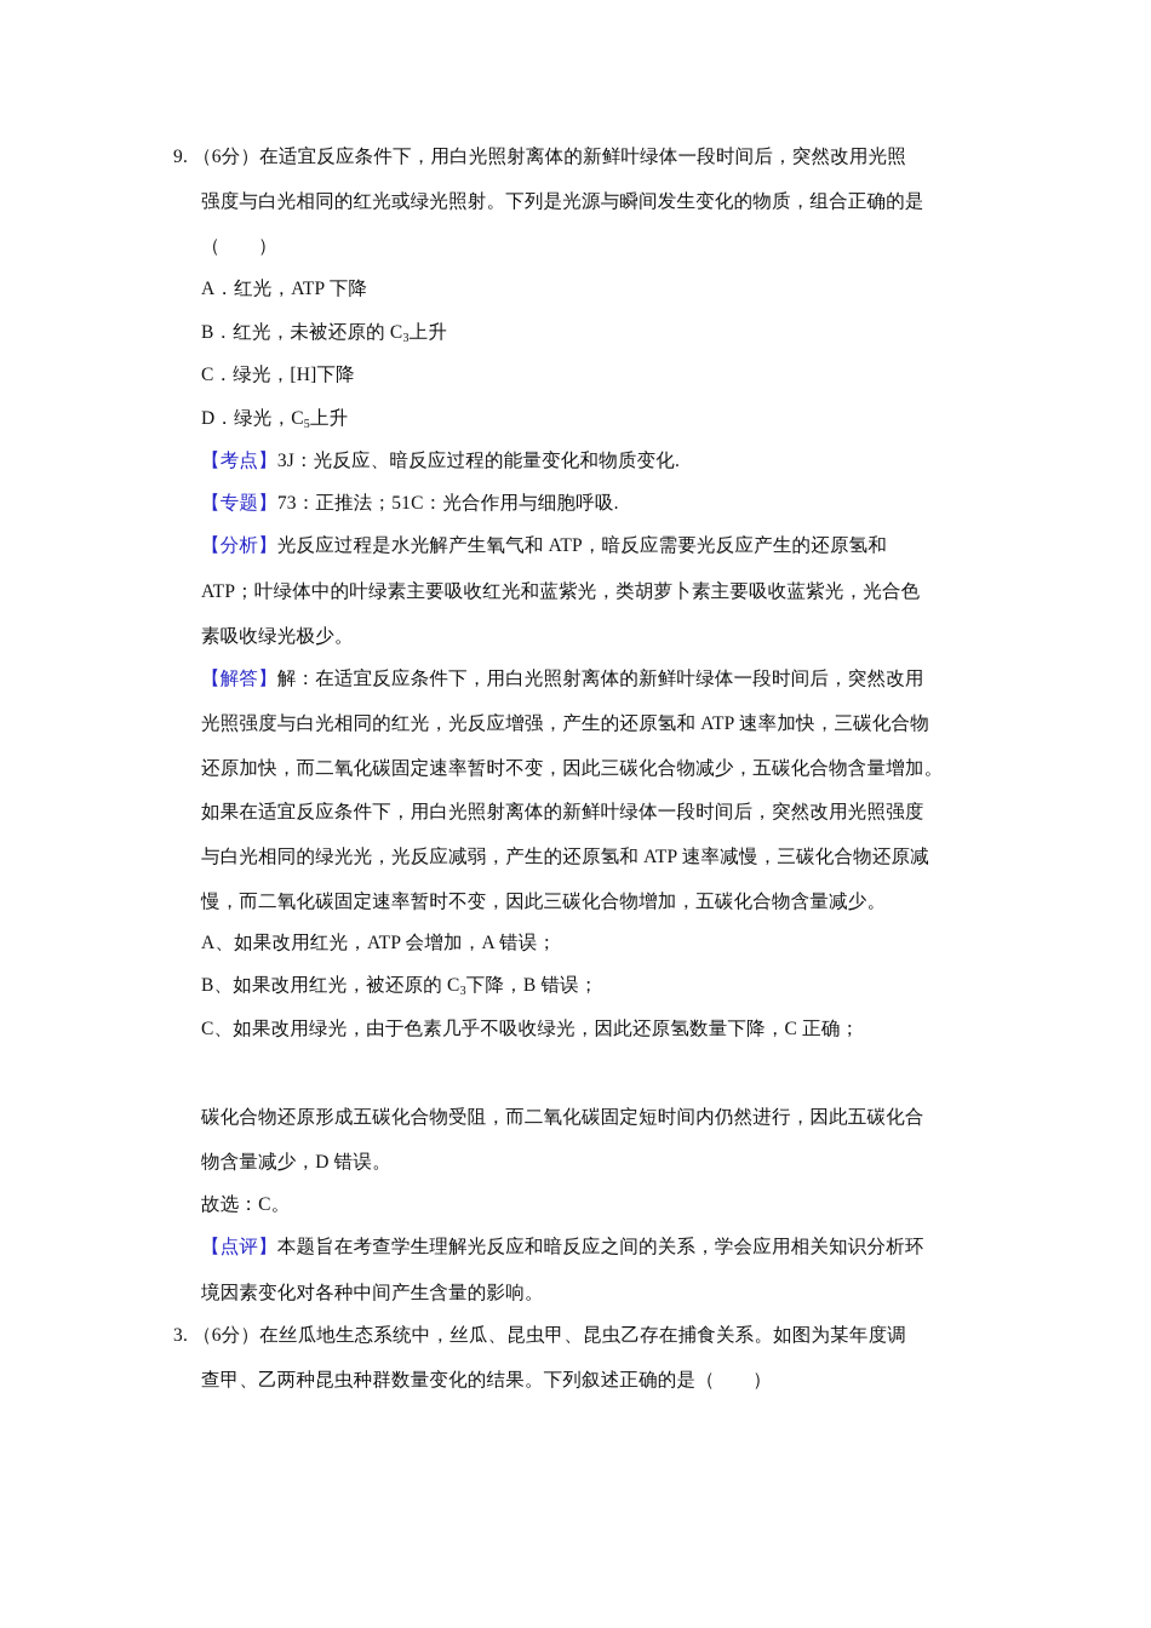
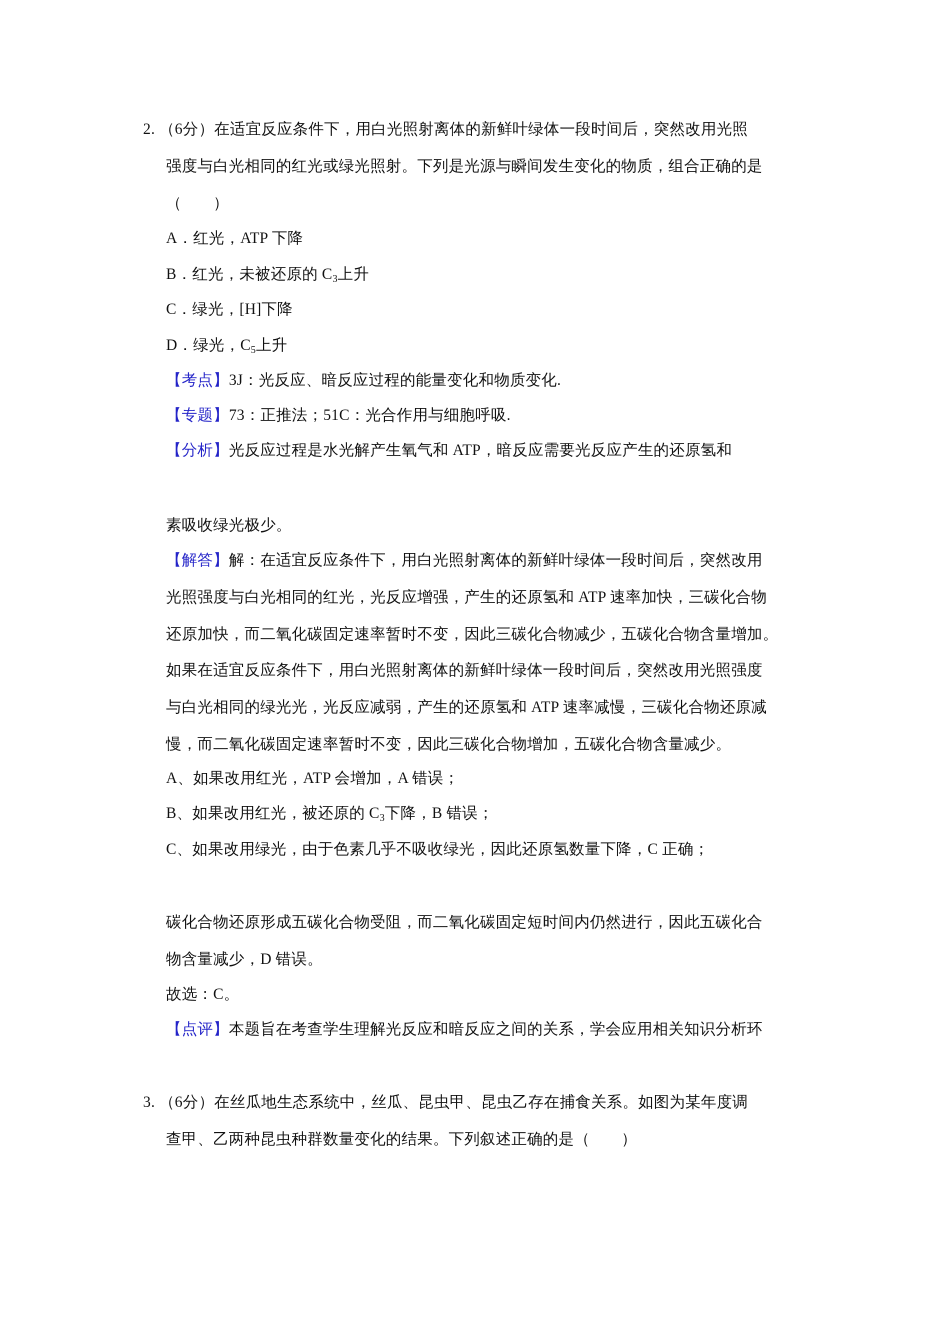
- 9. （6分）在适宜反应条件下，用白光照射离体的新鲜叶绿体一段时间后，突然改用光照
+ 2. （6分）在适宜反应条件下，用白光照射离体的新鲜叶绿体一段时间后，突然改用光照
  强度与白光相同的红光或绿光照射。下列是光源与瞬间发生变化的物质，组合正确的是
  （ ）
  A．红光，ATP 下降
  B．红光，未被还原的 C3上升
  C．绿光，[H]下降
  D．绿光，C5上升
  【考点】3J：光反应、暗反应过程的能量变化和物质变化.
  【专题】73：正推法；51C：光合作用与细胞呼吸.
  【分析】光反应过程是水光解产生氧气和 ATP，暗反应需要光反应产生的还原氢和
- ATP；叶绿体中的叶绿素主要吸收红光和蓝紫光，类胡萝卜素主要吸收蓝紫光，光合色
  素吸收绿光极少。
  【解答】解：在适宜反应条件下，用白光照射离体的新鲜叶绿体一段时间后，突然改用
  光照强度与白光相同的红光，光反应增强，产生的还原氢和 ATP 速率加快，三碳化合物
  还原加快，而二氧化碳固定速率暂时不变，因此三碳化合物减少，五碳化合物含量增加。
  如果在适宜反应条件下，用白光照射离体的新鲜叶绿体一段时间后，突然改用光照强度
  与白光相同的绿光光，光反应减弱，产生的还原氢和 ATP 速率减慢，三碳化合物还原减
  慢，而二氧化碳固定速率暂时不变，因此三碳化合物增加，五碳化合物含量减少。
  A、如果改用红光，ATP 会增加，A 错误；
  B、如果改用红光，被还原的 C3下降，B 错误；
  C、如果改用绿光，由于色素几乎不吸收绿光，因此还原氢数量下降，C 正确；
  碳化合物还原形成五碳化合物受阻，而二氧化碳固定短时间内仍然进行，因此五碳化合
  物含量减少，D 错误。
  故选：C。
  【点评】本题旨在考查学生理解光反应和暗反应之间的关系，学会应用相关知识分析环
- 境因素变化对各种中间产生含量的影响。
  3. （6分）在丝瓜地生态系统中，丝瓜、昆虫甲、昆虫乙存在捕食关系。如图为某年度调
  查甲、乙两种昆虫种群数量变化的结果。下列叙述正确的是（ ）
